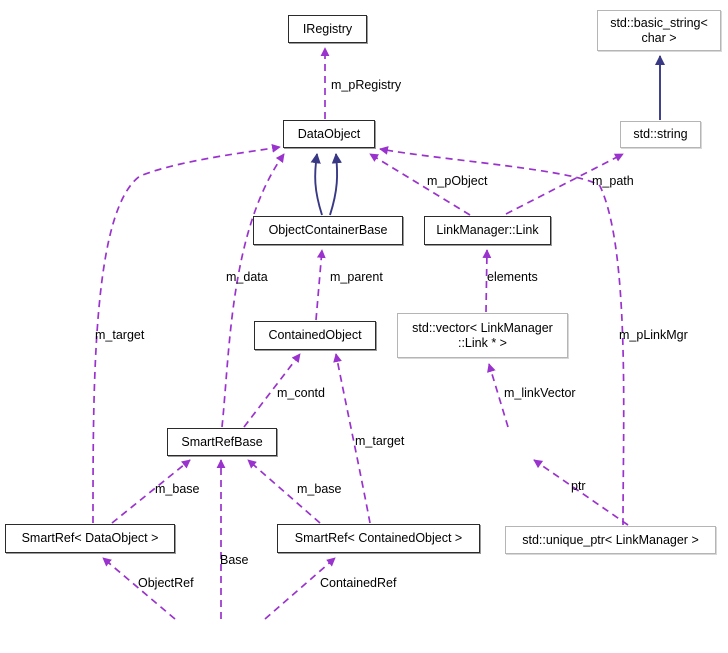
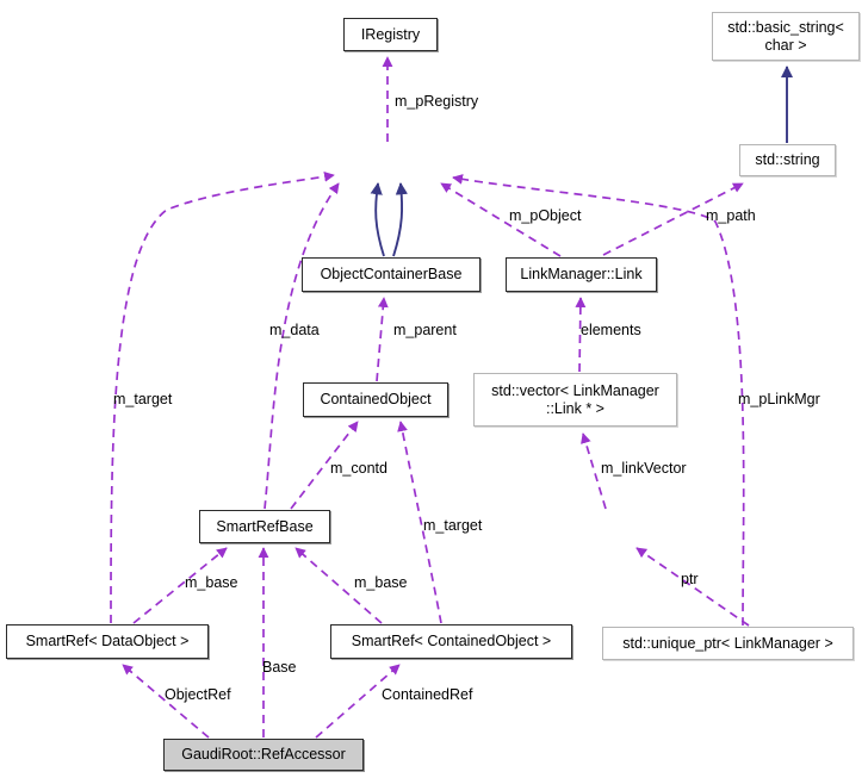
  IRegistry
  std::basic_string<
  char >
- DataObject
  std::string
  ObjectContainerBase
  LinkManager::Link
  ContainedObject
  std::vector< LinkManager
  ::Link * >
  SmartRefBase
  SmartRef< DataObject >
  SmartRef< ContainedObject >
  std::unique_ptr< LinkManager >
+ GaudiRoot::RefAccessor
  m_pRegistry
  m_pObject
  m_path
  m_data
  m_parent
  elements
  m_target
  m_pLinkMgr
  m_linkVector
  m_contd
  m_target
  m_base
  m_base
  ptr
  Base
  ObjectRef
  ContainedRef
